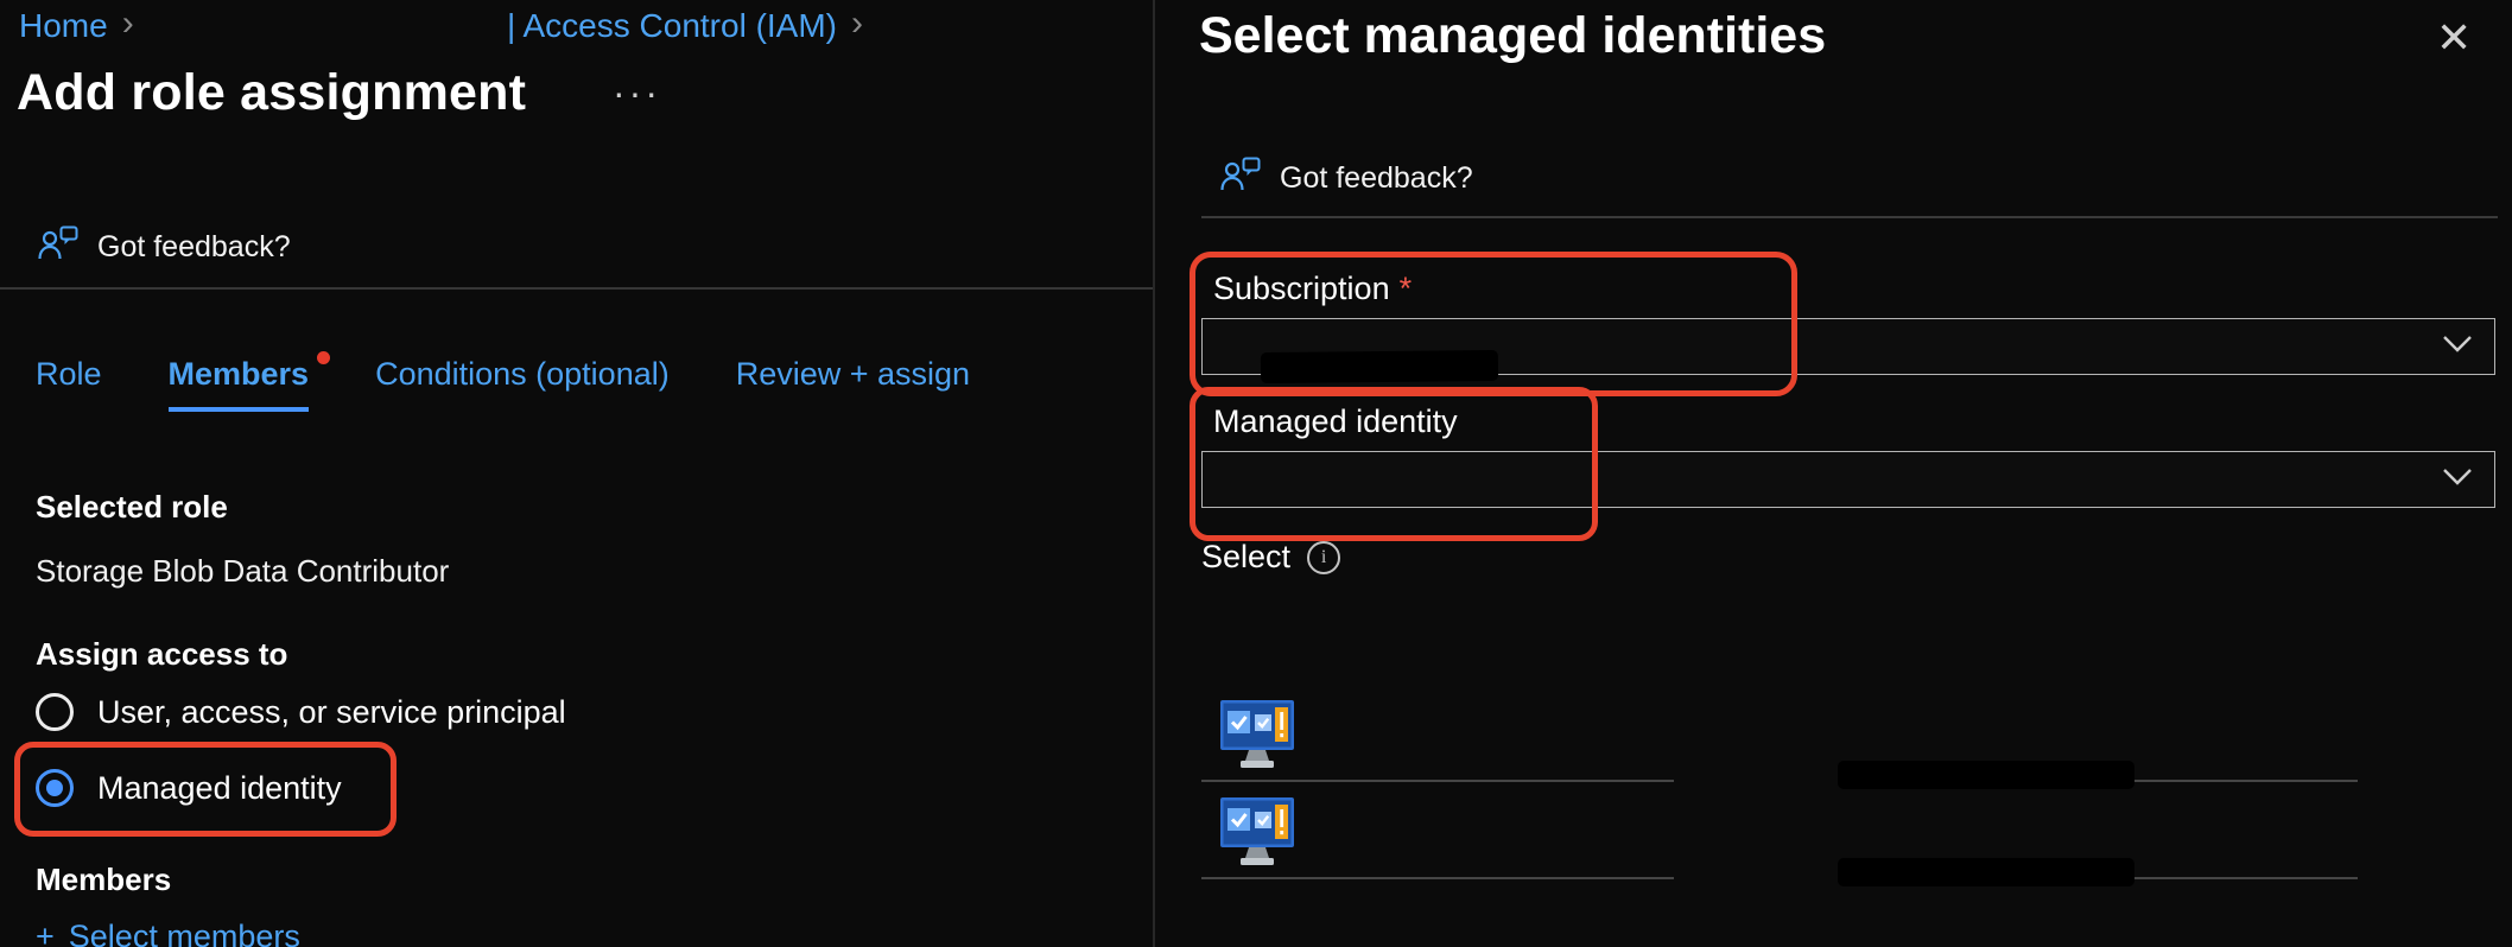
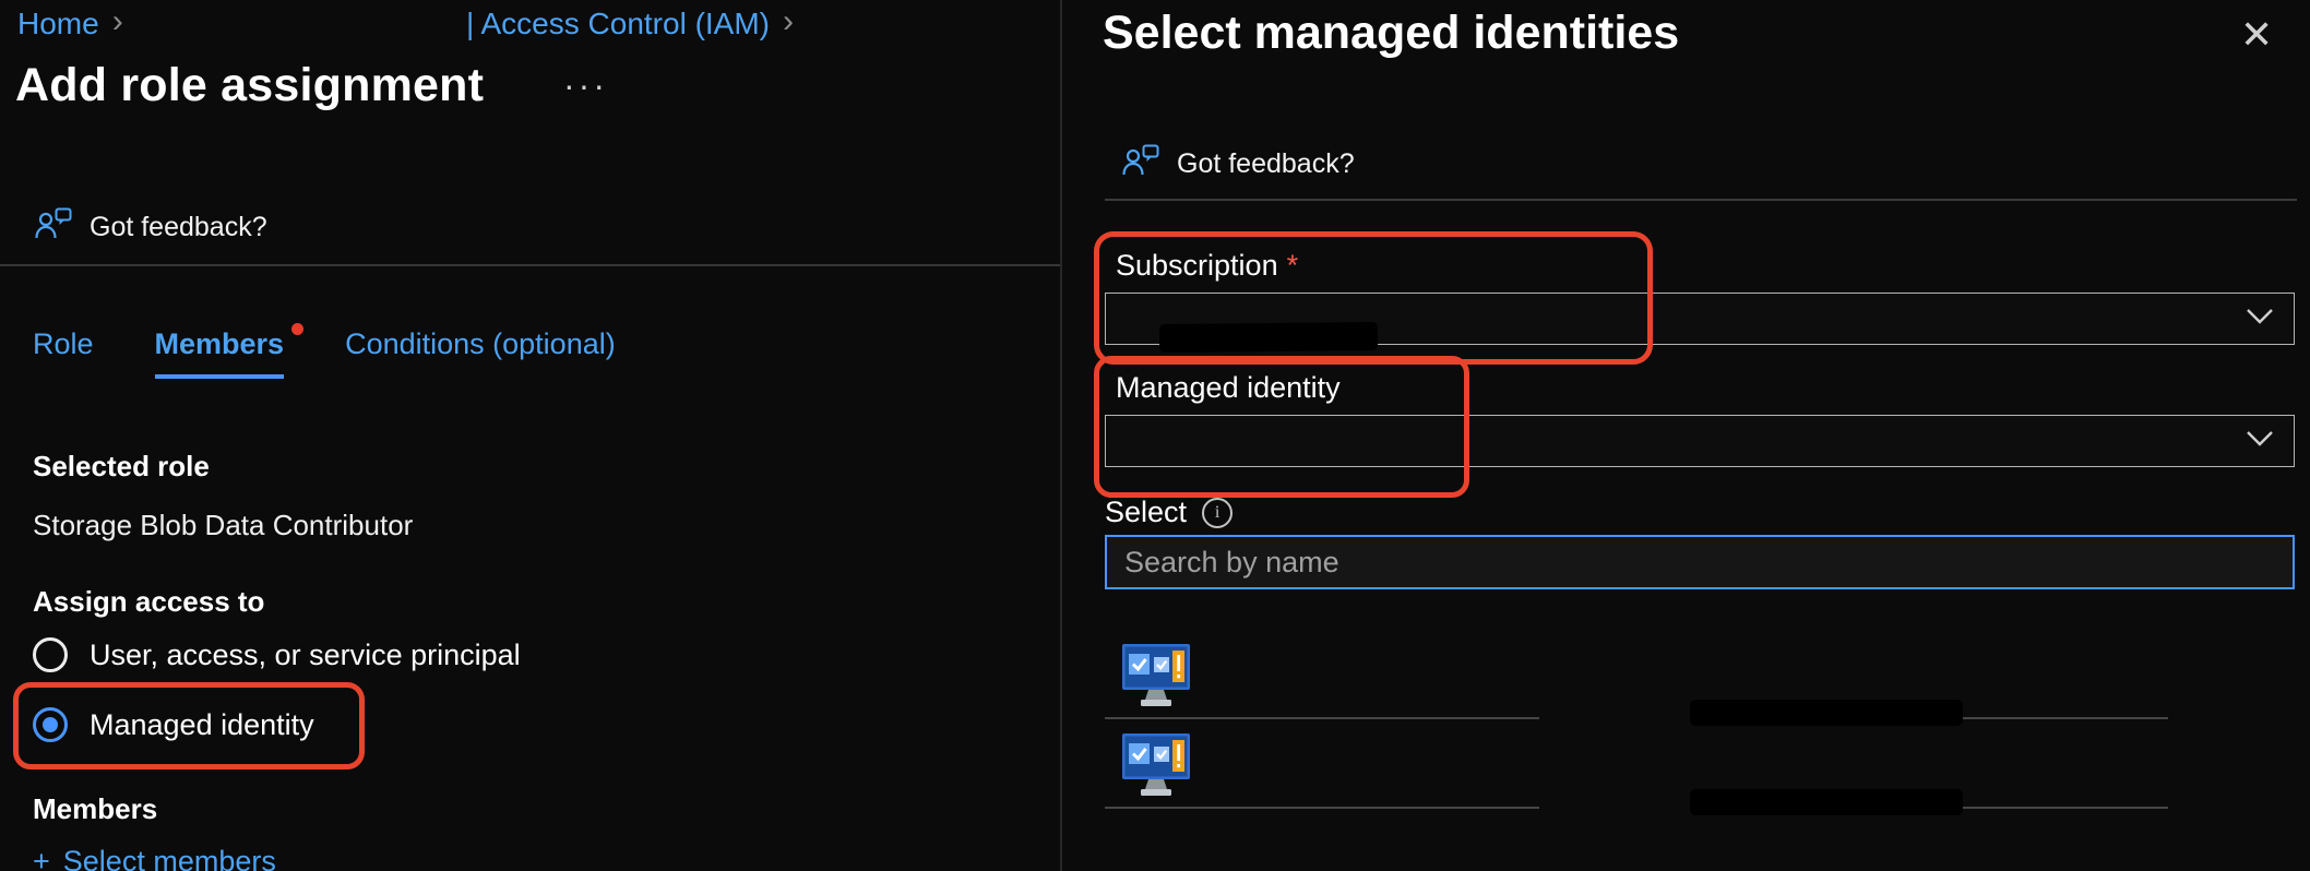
  Home
  ›
  | Access Control (IAM)
  ›
  Add role assignment
  ···
  Got feedback?
  Role
  Members
  Conditions (optional)
- Review + assign
  Selected role
  Storage Blob Data Contributor
  Assign access to
  User, access, or service principal
  Managed identity
  Members
  +
  Select members
  Select managed identities
  ✕
  Got feedback?
  Subscription
  *
  Managed identity
  Select
  i
+ Search by name
